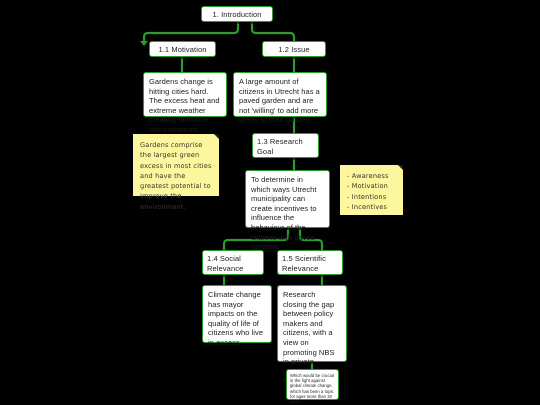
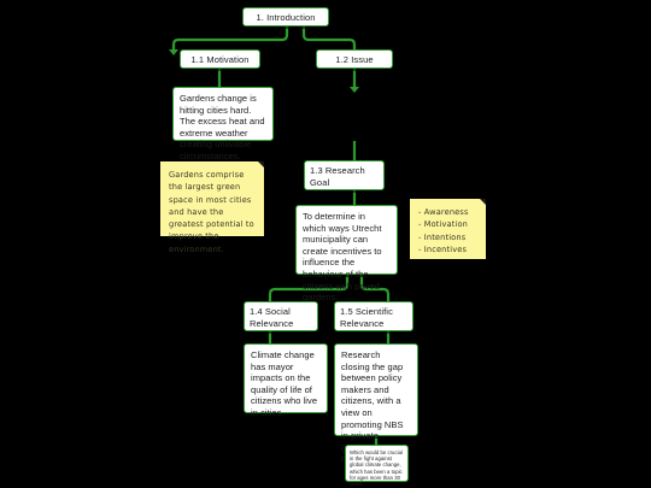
  1. Introduction
  1.1 Motivation
  Gardens change is hitting cities hard. The excess heat and extreme weather creating unlivable circumstances.
  1.2 Issue
- A large amount of citizens in Utrecht has a paved garden and are not 'willing' to add more green to their garden.
  1.3 Research Goal
  To determine in which ways Utrecht municipality can create incentives to influence the behaviour of the citizens with paved gardens.
  1.4 Social Relevance
- Climate change has mayor impacts on the quality of life of citizens who live in excess.
+ Climate change has mayor impacts on the quality of life of citizens who live in cities.
  1.5 Scientific Relevance
  Research closing the gap between policy makers and citizens, with a view on promoting NBS in private
- Gardens comprise the largest green excess in most cities and have the greatest potential to improve the environment.
+ Gardens comprise the largest green space in most cities and have the greatest potential to improve the environment.
  - Awareness
  - Motivation
  - Intentions
  - Incentives
